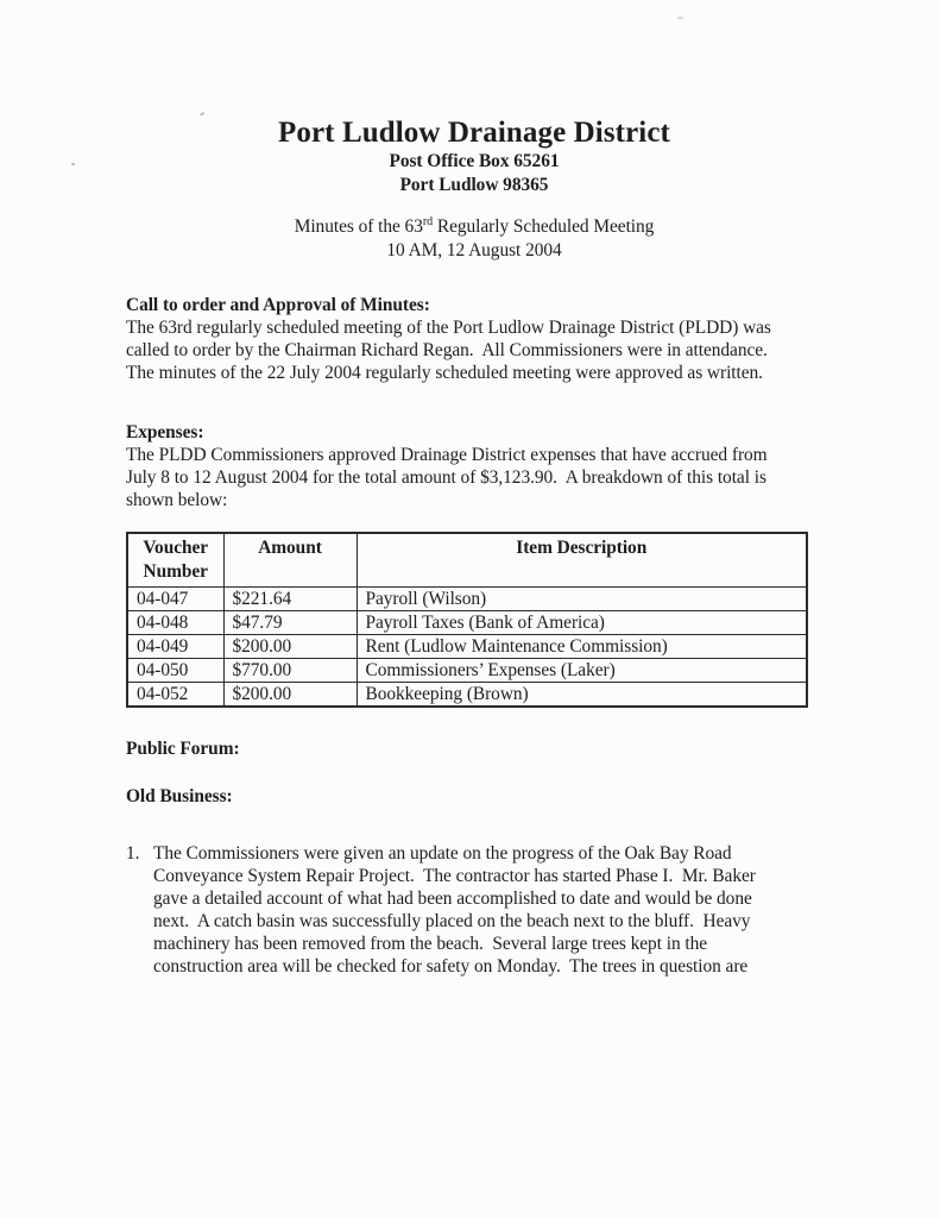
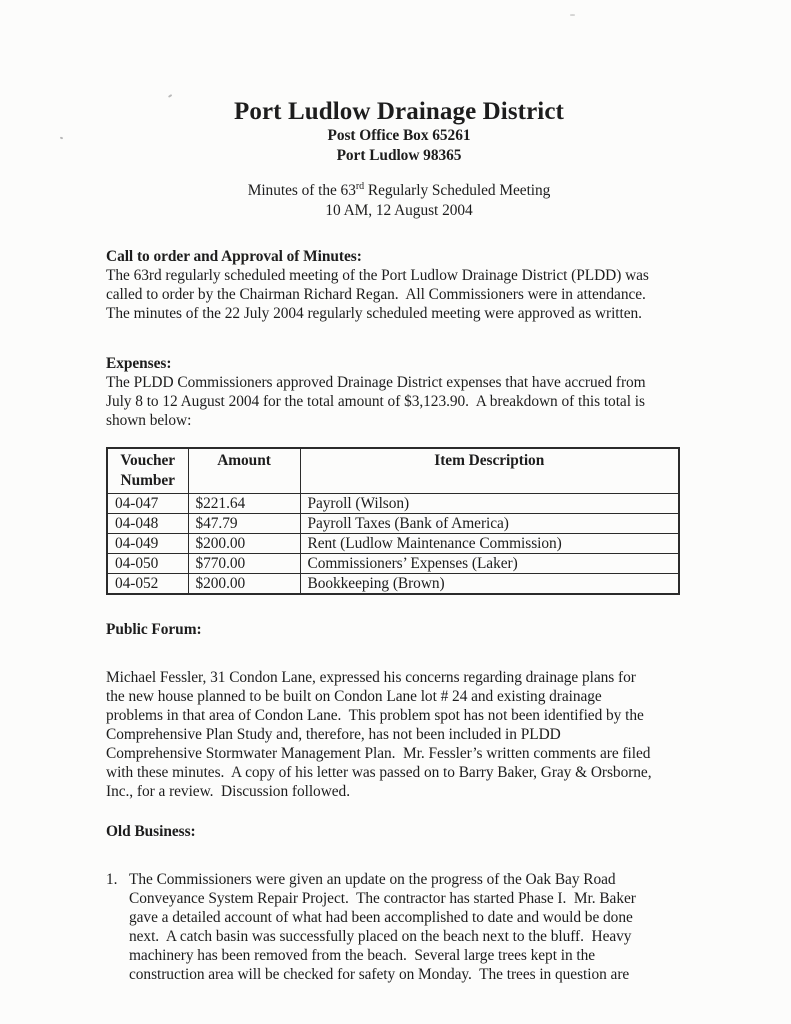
  Port Ludlow Drainage District
  Post Office Box 65261
  Port Ludlow 98365
  Minutes of the 63rd Regularly Scheduled Meeting
  10 AM, 12 August 2004
  Call to order and Approval of Minutes:
  The 63rd regularly scheduled meeting of the Port Ludlow Drainage District (PLDD) was
  called to order by the Chairman Richard Regan. All Commissioners were in attendance.
  The minutes of the 22 July 2004 regularly scheduled meeting were approved as written.
  Expenses:
  The PLDD Commissioners approved Drainage District expenses that have accrued from
  July 8 to 12 August 2004 for the total amount of $3,123.90. A breakdown of this total is
  shown below:
  Voucher Number	Amount	Item Description
  04-047	$221.64	Payroll (Wilson)
  04-048	$47.79	Payroll Taxes (Bank of America)
  04-049	$200.00	Rent (Ludlow Maintenance Commission)
  04-050	$770.00	Commissioners’ Expenses (Laker)
  04-052	$200.00	Bookkeeping (Brown)
  Public Forum:
+ Michael Fessler, 31 Condon Lane, expressed his concerns regarding drainage plans for
+ the new house planned to be built on Condon Lane lot # 24 and existing drainage
+ problems in that area of Condon Lane. This problem spot has not been identified by the
+ Comprehensive Plan Study and, therefore, has not been included in PLDD
+ Comprehensive Stormwater Management Plan. Mr. Fessler’s written comments are filed
+ with these minutes. A copy of his letter was passed on to Barry Baker, Gray & Orsborne,
+ Inc., for a review. Discussion followed.
  Old Business:
  1.
  The Commissioners were given an update on the progress of the Oak Bay Road
  Conveyance System Repair Project. The contractor has started Phase I. Mr. Baker
  gave a detailed account of what had been accomplished to date and would be done
  next. A catch basin was successfully placed on the beach next to the bluff. Heavy
  machinery has been removed from the beach. Several large trees kept in the
  construction area will be checked for safety on Monday. The trees in question are
